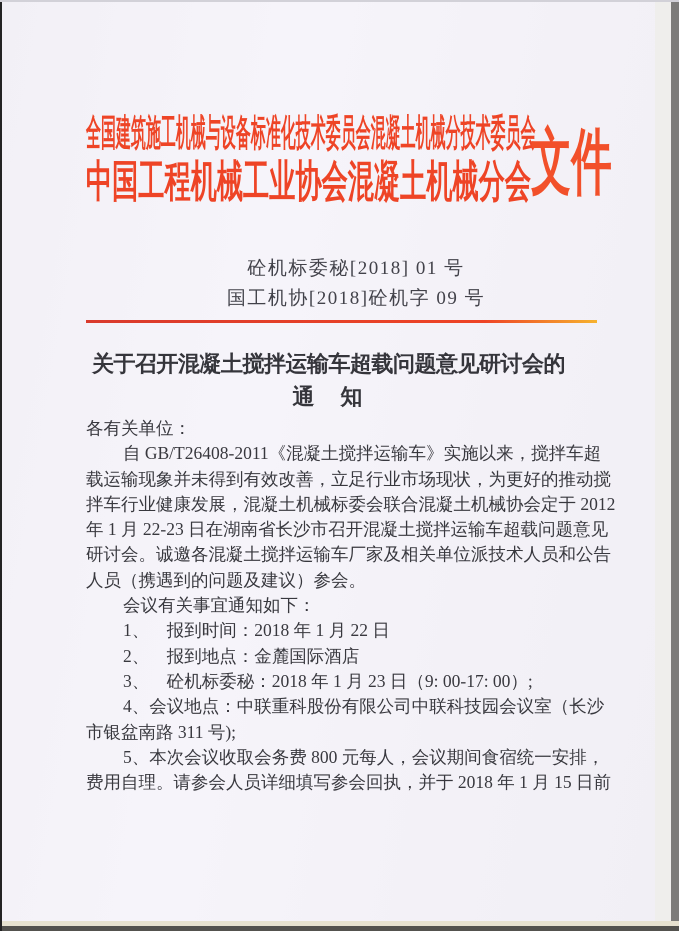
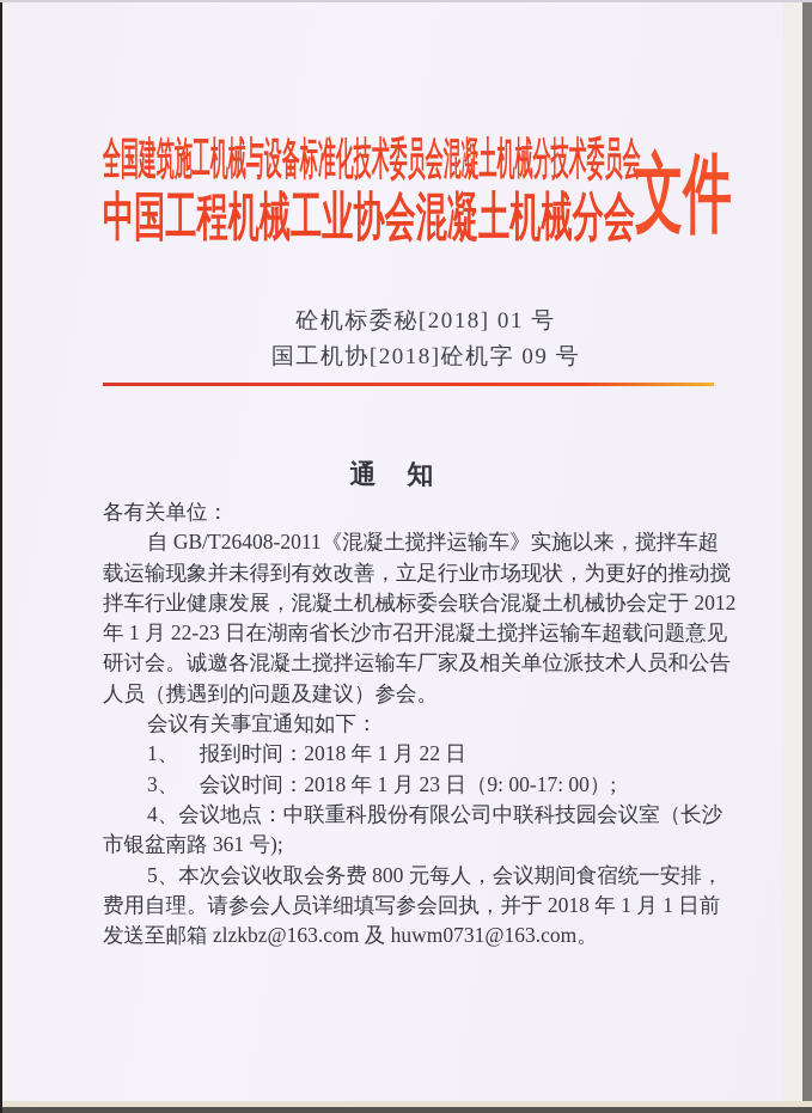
  全国建筑施工机械与设备标准化技术委员会混凝土机械分技术委员会
  中国工程机械工业协会混凝土机械分会
  文件
  砼机标委秘[2018] 01 号
  国工机协[2018]砼机字 09 号
- 关于召开混凝土搅拌运输车超载问题意见研讨会的
  通 知
  各有关单位：
  自 GB/T26408-2011《混凝土搅拌运输车》实施以来，搅拌车超
  载运输现象并未得到有效改善，立足行业市场现状，为更好的推动搅
  拌车行业健康发展，混凝土机械标委会联合混凝土机械协会定于 2012
  年 1 月 22-23 日在湖南省长沙市召开混凝土搅拌运输车超载问题意见
  研讨会。诚邀各混凝土搅拌运输车厂家及相关单位派技术人员和公告
  人员（携遇到的问题及建议）参会。
  会议有关事宜通知如下：
  1、 报到时间：2018 年 1 月 22 日
- 2、 报到地点：金麓国际酒店
- 3、 砼机标委秘：2018 年 1 月 23 日（9: 00-17: 00）;
+ 3、 会议时间：2018 年 1 月 23 日（9: 00-17: 00）;
  4、会议地点：中联重科股份有限公司中联科技园会议室（长沙
- 市银盆南路 311 号);
+ 市银盆南路 361 号);
  5、本次会议收取会务费 800 元每人，会议期间食宿统一安排，
- 费用自理。请参会人员详细填写参会回执，并于 2018 年 1 月 15 日前
+ 费用自理。请参会人员详细填写参会回执，并于 2018 年 1 月 1 日前
+ 发送至邮箱 zlzkbz@163.com 及 huwm0731@163.com。
